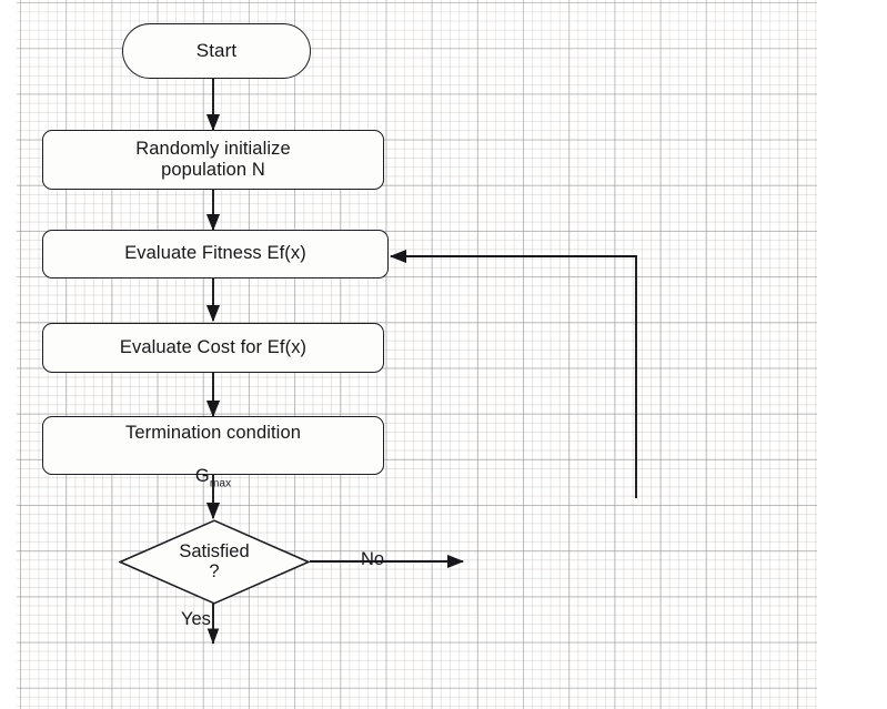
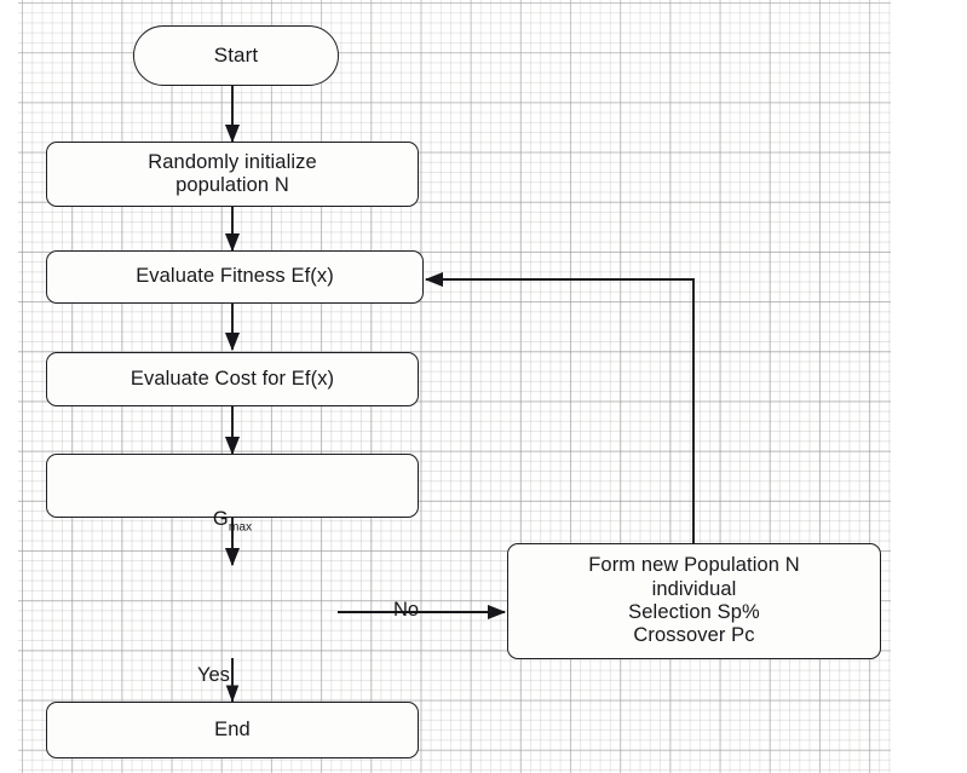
  Start
  Randomly initialize
  population N
  Evaluate Fitness Ef(x)
  Evaluate Cost for Ef(x)
- Termination condition
  Gmax
- Satisfied
- ?
  No
  Yes
+ Form new Population N
+ individual
+ Selection Sp%
+ Crossover Pc
+ End
